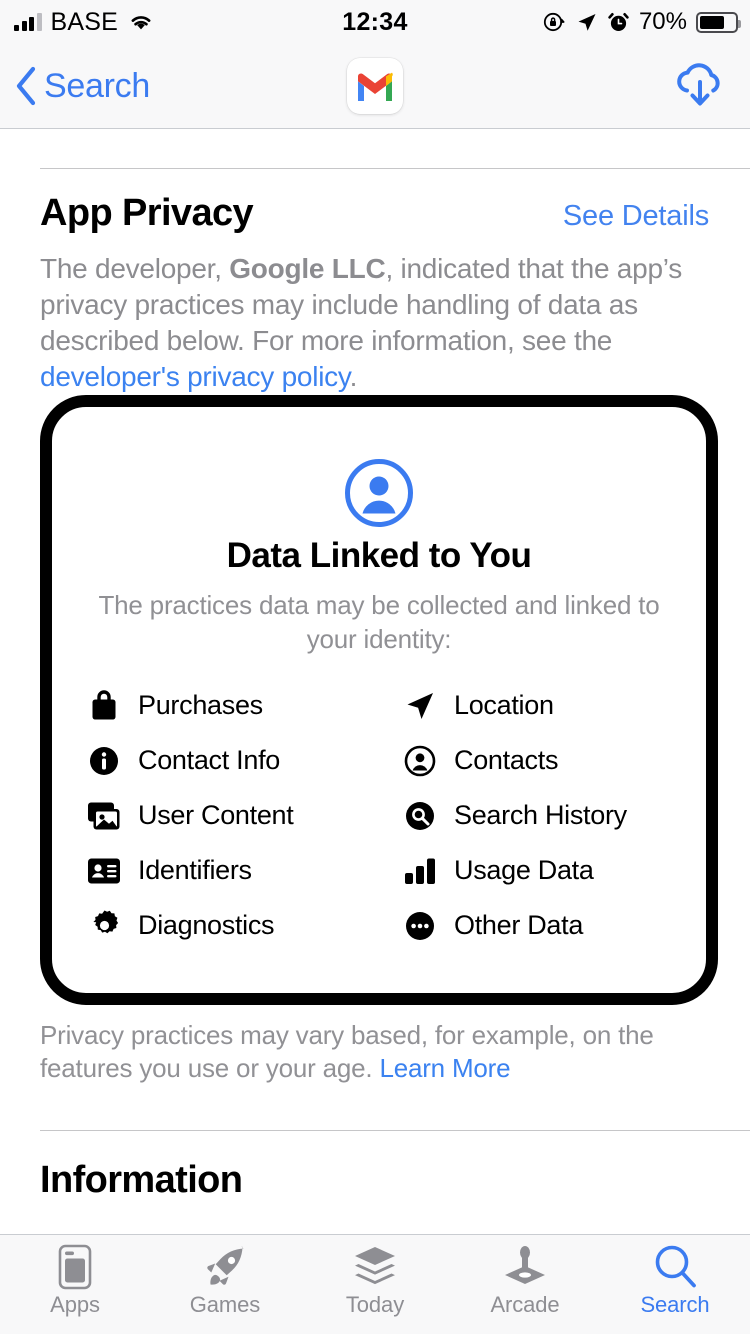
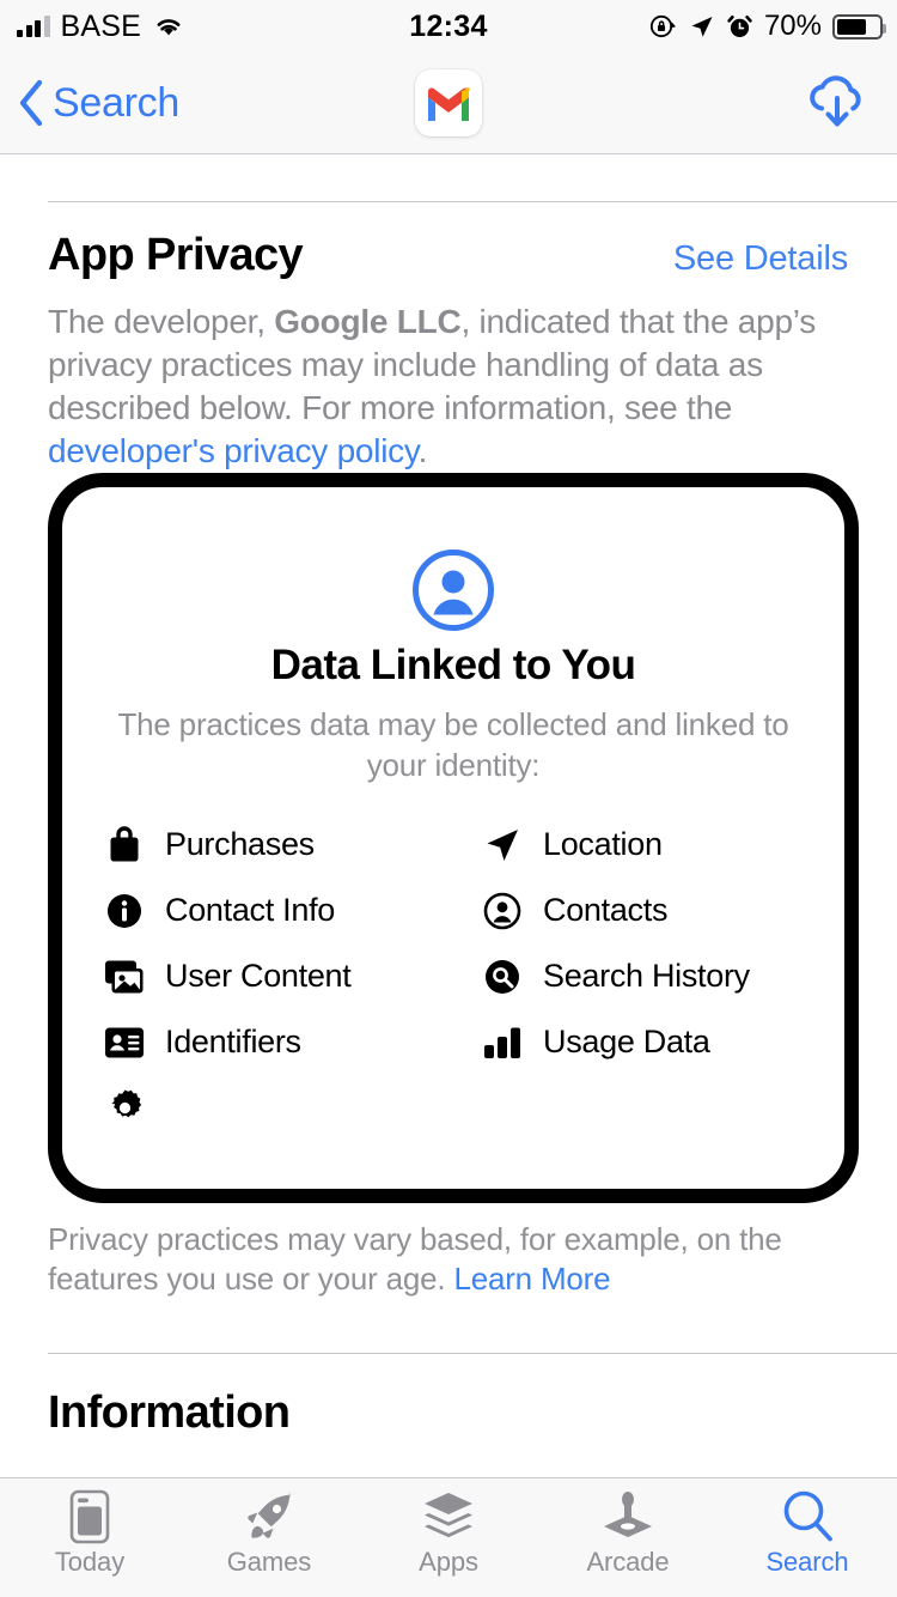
  BASE
  12:34
  70%
  Search
  App Privacy
  See Details
  The developer, Google LLC, indicated that the app’s privacy practices may include handling of data as described below. For more information, see the developer's privacy policy.
  Data Linked to You
  The practices data may be collected and linked to your identity:
  Purchases
  Location
  Contact Info
  Contacts
  User Content
  Search History
  Identifiers
  Usage Data
- Diagnostics
- Other Data
  Privacy practices may vary based, for example, on the features you use or your age. Learn More
  Information
- Apps
+ Today
  Games
- Today
+ Apps
  Arcade
  Search
